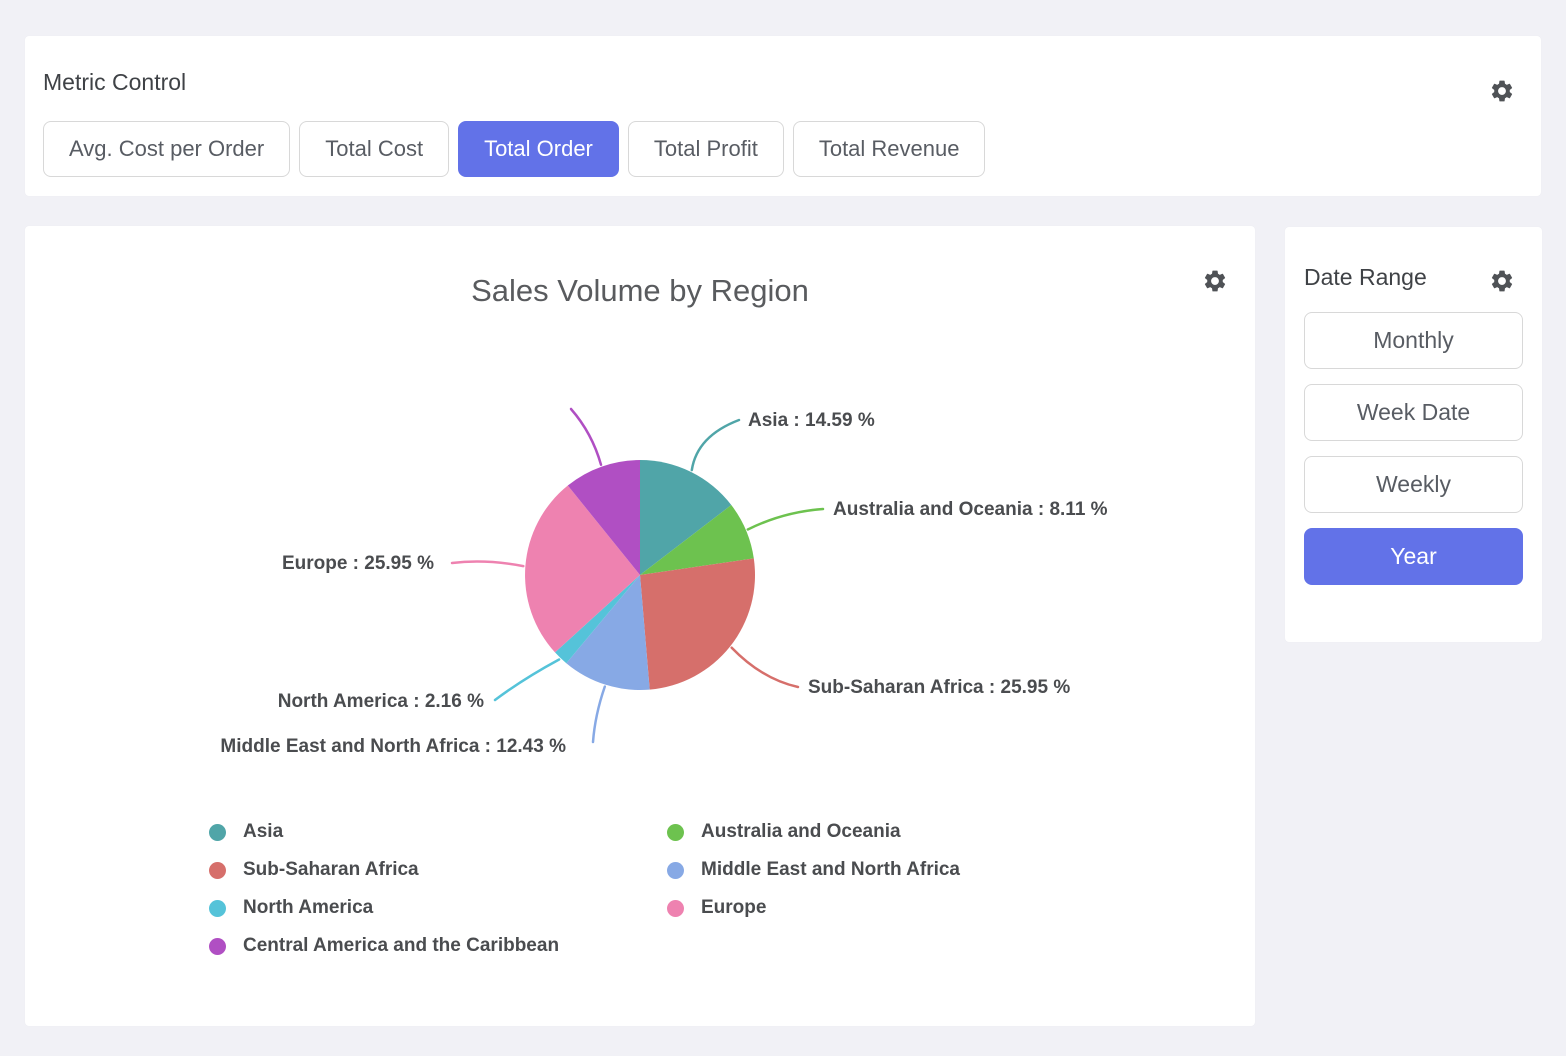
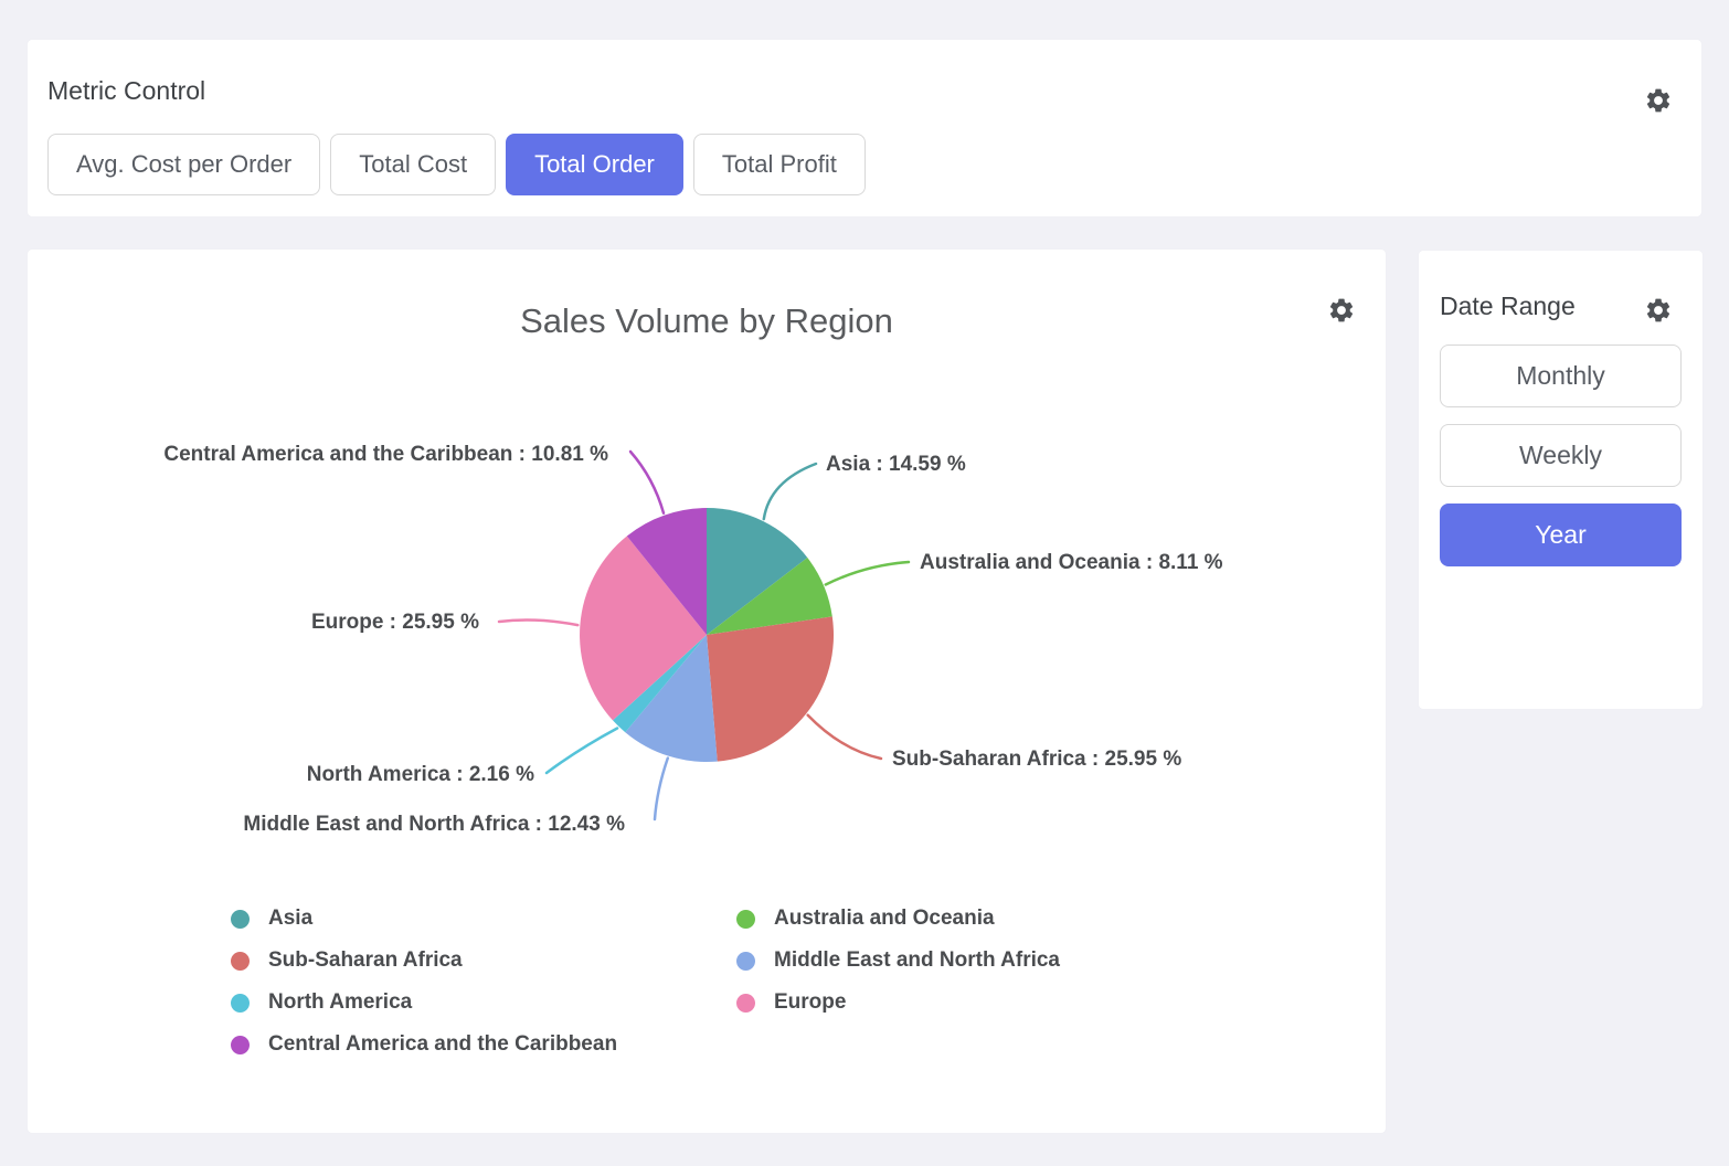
  Metric Control
  Avg. Cost per Order
  Total Cost
  Total Order
  Total Profit
- Total Revenue
  Sales Volume by Region
  Asia : 14.59 %
  Australia and Oceania : 8.11 %
  Sub-Saharan Africa : 25.95 %
  Middle East and North Africa : 12.43 %
  North America : 2.16 %
  Europe : 25.95 %
+ Central America and the Caribbean : 10.81 %
  Asia
  Sub-Saharan Africa
  North America
  Central America and the Caribbean
  Australia and Oceania
  Middle East and North Africa
  Europe
  Date Range
  Monthly
- Week Date
  Weekly
  Year
